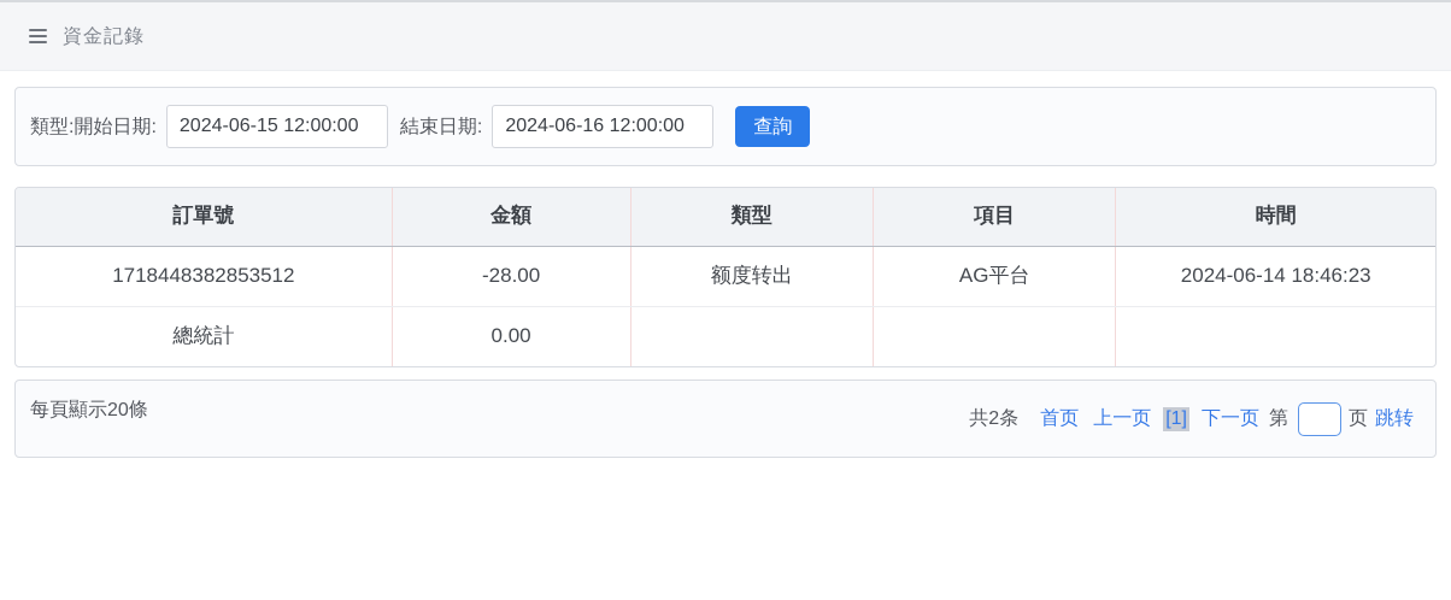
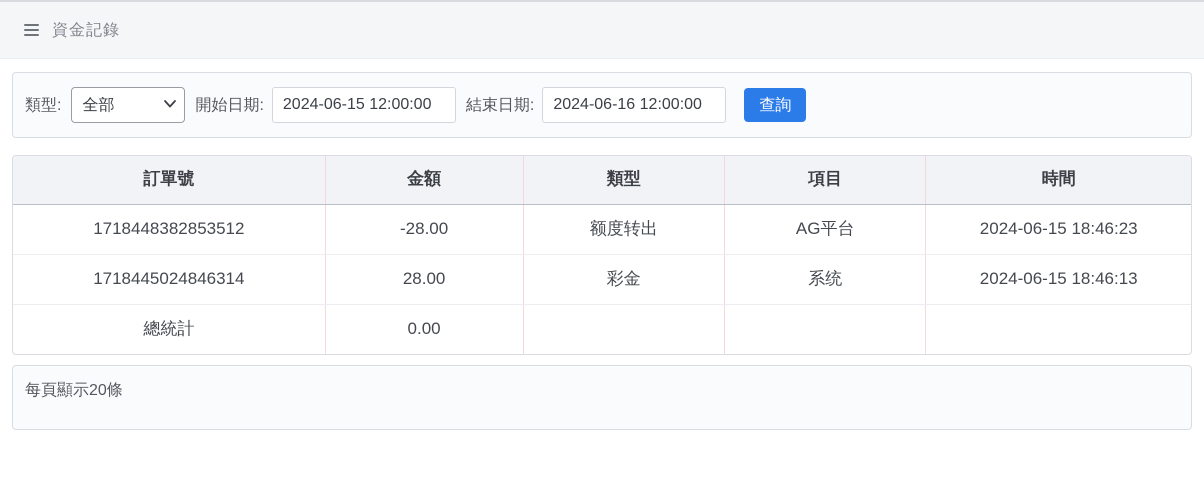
  資金記錄
  類型:
+ 全部
  開始日期:
  2024-06-15 12:00:00
  結束日期:
  2024-06-16 12:00:00
  查詢
  訂單號	金額	類型	項目	時間
- 1718448382853512	-28.00	额度转出	AG平台	2024-06-14 18:46:23
+ 1718448382853512	-28.00	额度转出	AG平台	2024-06-15 18:46:23
+ 1718445024846314	28.00	彩金	系统	2024-06-15 18:46:13
  總統計	0.00
  每頁顯示20條
- 共2条
- 首页
- 上一页
- [1]
- 下一页
- 第
- 页
- 跳转
